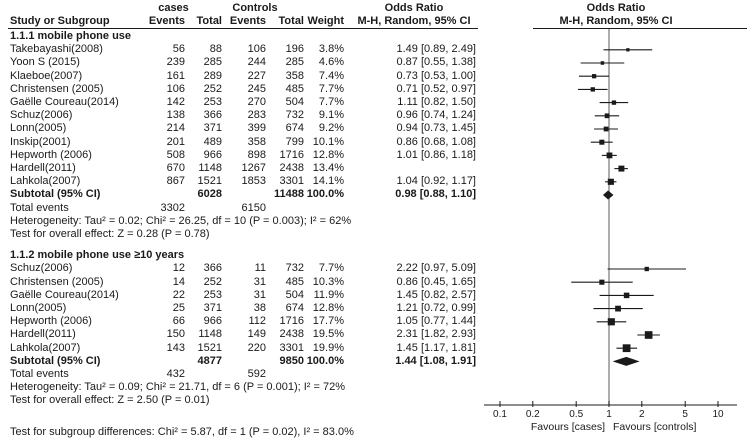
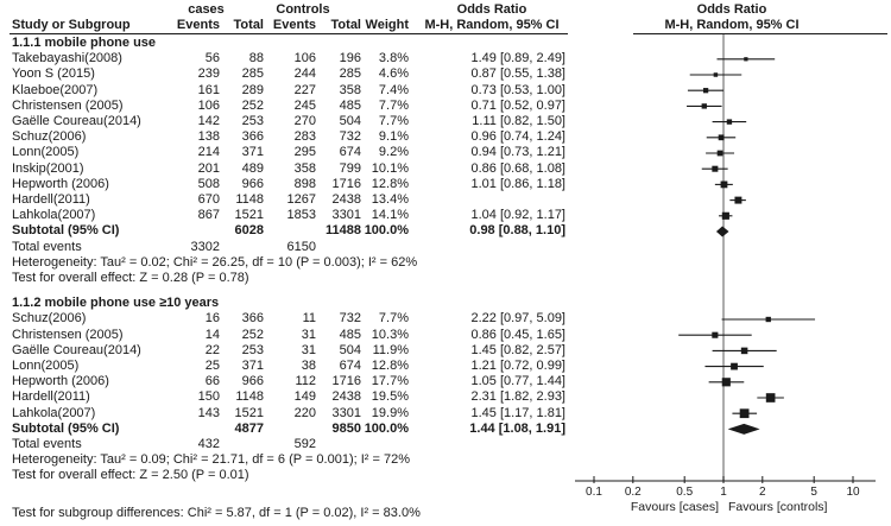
  cases
  Controls
  Odds Ratio
  Odds Ratio
  Study or Subgroup
  Events
  Total
  Events
  Total
  Weight
  M-H, Random, 95% CI
  M-H, Random, 95% CI
  1.1.1 mobile phone use
  Takebayashi(2008)
  56
  88
  106
  196
  3.8%
  1.49 [0.89, 2.49]
  Yoon S (2015)
  239
  285
  244
  285
  4.6%
  0.87 [0.55, 1.38]
  Klaeboe(2007)
  161
  289
  227
  358
  7.4%
  0.73 [0.53, 1.00]
  Christensen (2005)
  106
  252
  245
  485
  7.7%
  0.71 [0.52, 0.97]
  Gaëlle Coureau(2014)
  142
  253
  270
  504
  7.7%
  1.11 [0.82, 1.50]
  Schuz(2006)
  138
  366
  283
  732
  9.1%
  0.96 [0.74, 1.24]
  Lonn(2005)
  214
  371
- 399
+ 295
  674
  9.2%
- 0.94 [0.73, 1.45]
+ 0.94 [0.73, 1.21]
  Inskip(2001)
  201
  489
  358
  799
  10.1%
  0.86 [0.68, 1.08]
  Hepworth (2006)
  508
  966
  898
  1716
  12.8%
  1.01 [0.86, 1.18]
  Hardell(2011)
  670
  1148
  1267
  2438
  13.4%
  Lahkola(2007)
  867
  1521
  1853
  3301
  14.1%
  1.04 [0.92, 1.17]
  Subtotal (95% CI)
  6028
  11488
  100.0%
  0.98 [0.88, 1.10]
  Total events
  3302
  6150
  Heterogeneity: Tau² = 0.02; Chi² = 26.25, df = 10 (P = 0.003); I² = 62%
  Test for overall effect: Z = 0.28 (P = 0.78)
  1.1.2 mobile phone use ≥10 years
  Schuz(2006)
- 12
+ 16
  366
  11
  732
  7.7%
  2.22 [0.97, 5.09]
  Christensen (2005)
  14
  252
  31
  485
  10.3%
  0.86 [0.45, 1.65]
  Gaëlle Coureau(2014)
  22
  253
  31
  504
  11.9%
  1.45 [0.82, 2.57]
  Lonn(2005)
  25
  371
  38
  674
  12.8%
  1.21 [0.72, 0.99]
  Hepworth (2006)
  66
  966
  112
  1716
  17.7%
  1.05 [0.77, 1.44]
  Hardell(2011)
  150
  1148
  149
  2438
  19.5%
  2.31 [1.82, 2.93]
  Lahkola(2007)
  143
  1521
  220
  3301
  19.9%
  1.45 [1.17, 1.81]
  Subtotal (95% CI)
  4877
  9850
  100.0%
  1.44 [1.08, 1.91]
  Total events
  432
  592
  Heterogeneity: Tau² = 0.09; Chi² = 21.71, df = 6 (P = 0.001); I² = 72%
  Test for overall effect: Z = 2.50 (P = 0.01)
  Test for subgroup differences: Chi² = 5.87, df = 1 (P = 0.02), I² = 83.0%
  0.1
  0.2
  0.5
  1
  2
  5
  10
  Favours [cases]
  Favours [controls]
